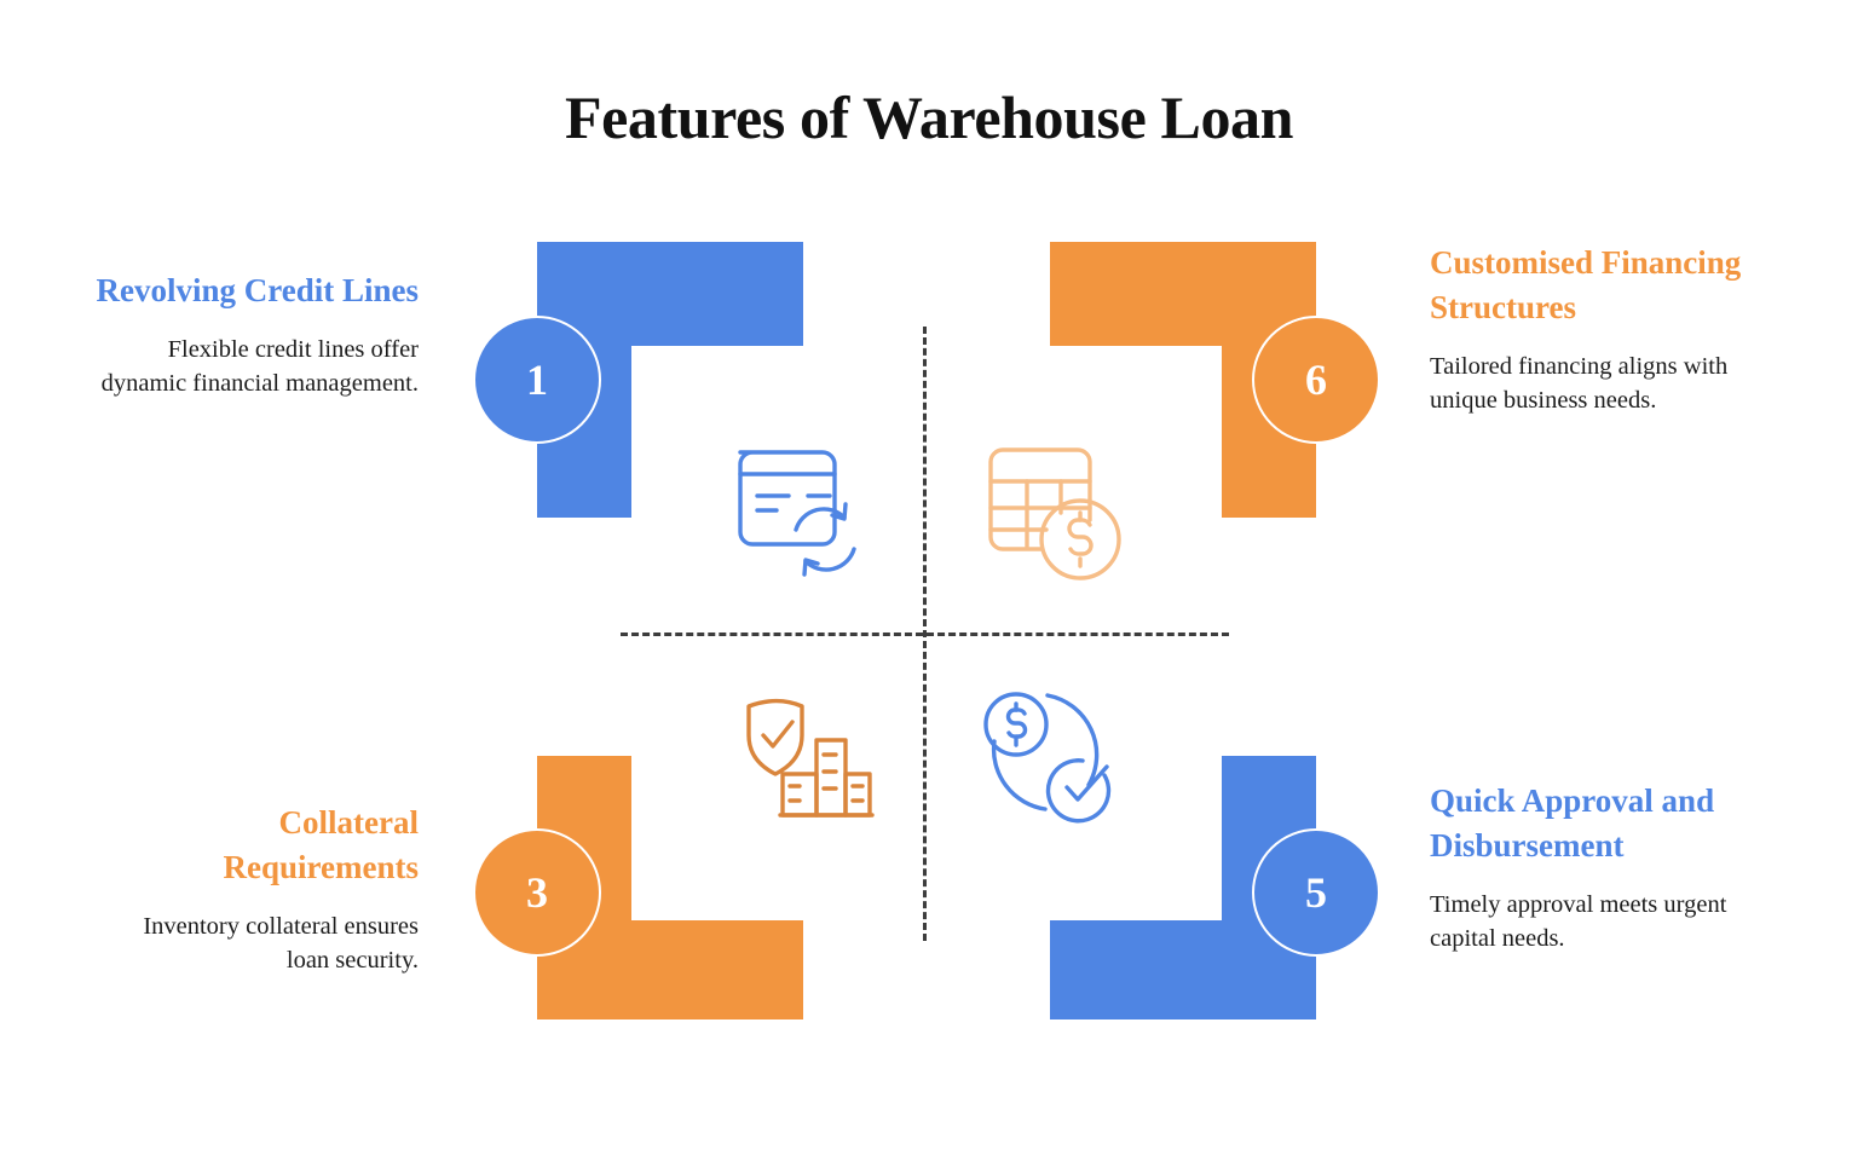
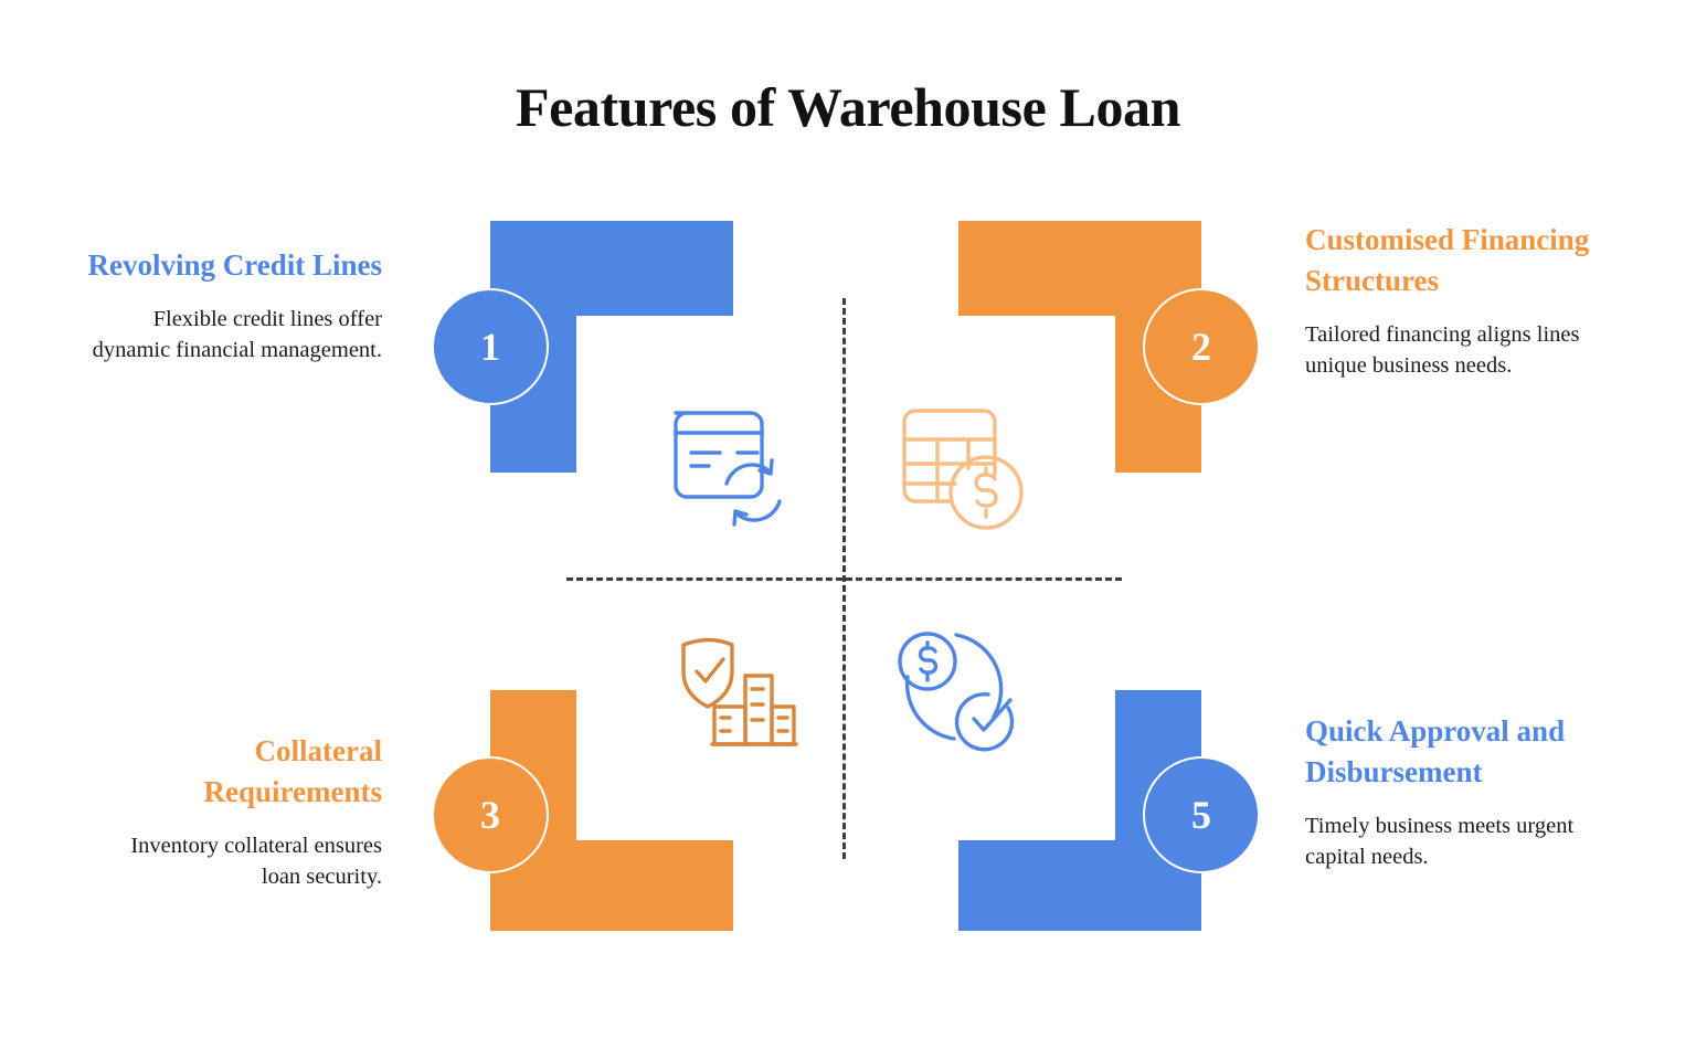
  Features of Warehouse Loan
  1
  Revolving Credit Lines
  Flexible credit lines offer dynamic financial management.
- 6
+ 2
  Customised Financing Structures
- Tailored financing aligns with unique business needs.
+ Tailored financing aligns lines unique business needs.
  3
  Collateral Requirements
  Inventory collateral ensures loan security.
  5
  Quick Approval and Disbursement
- Timely approval meets urgent capital needs.
+ Timely business meets urgent capital needs.
